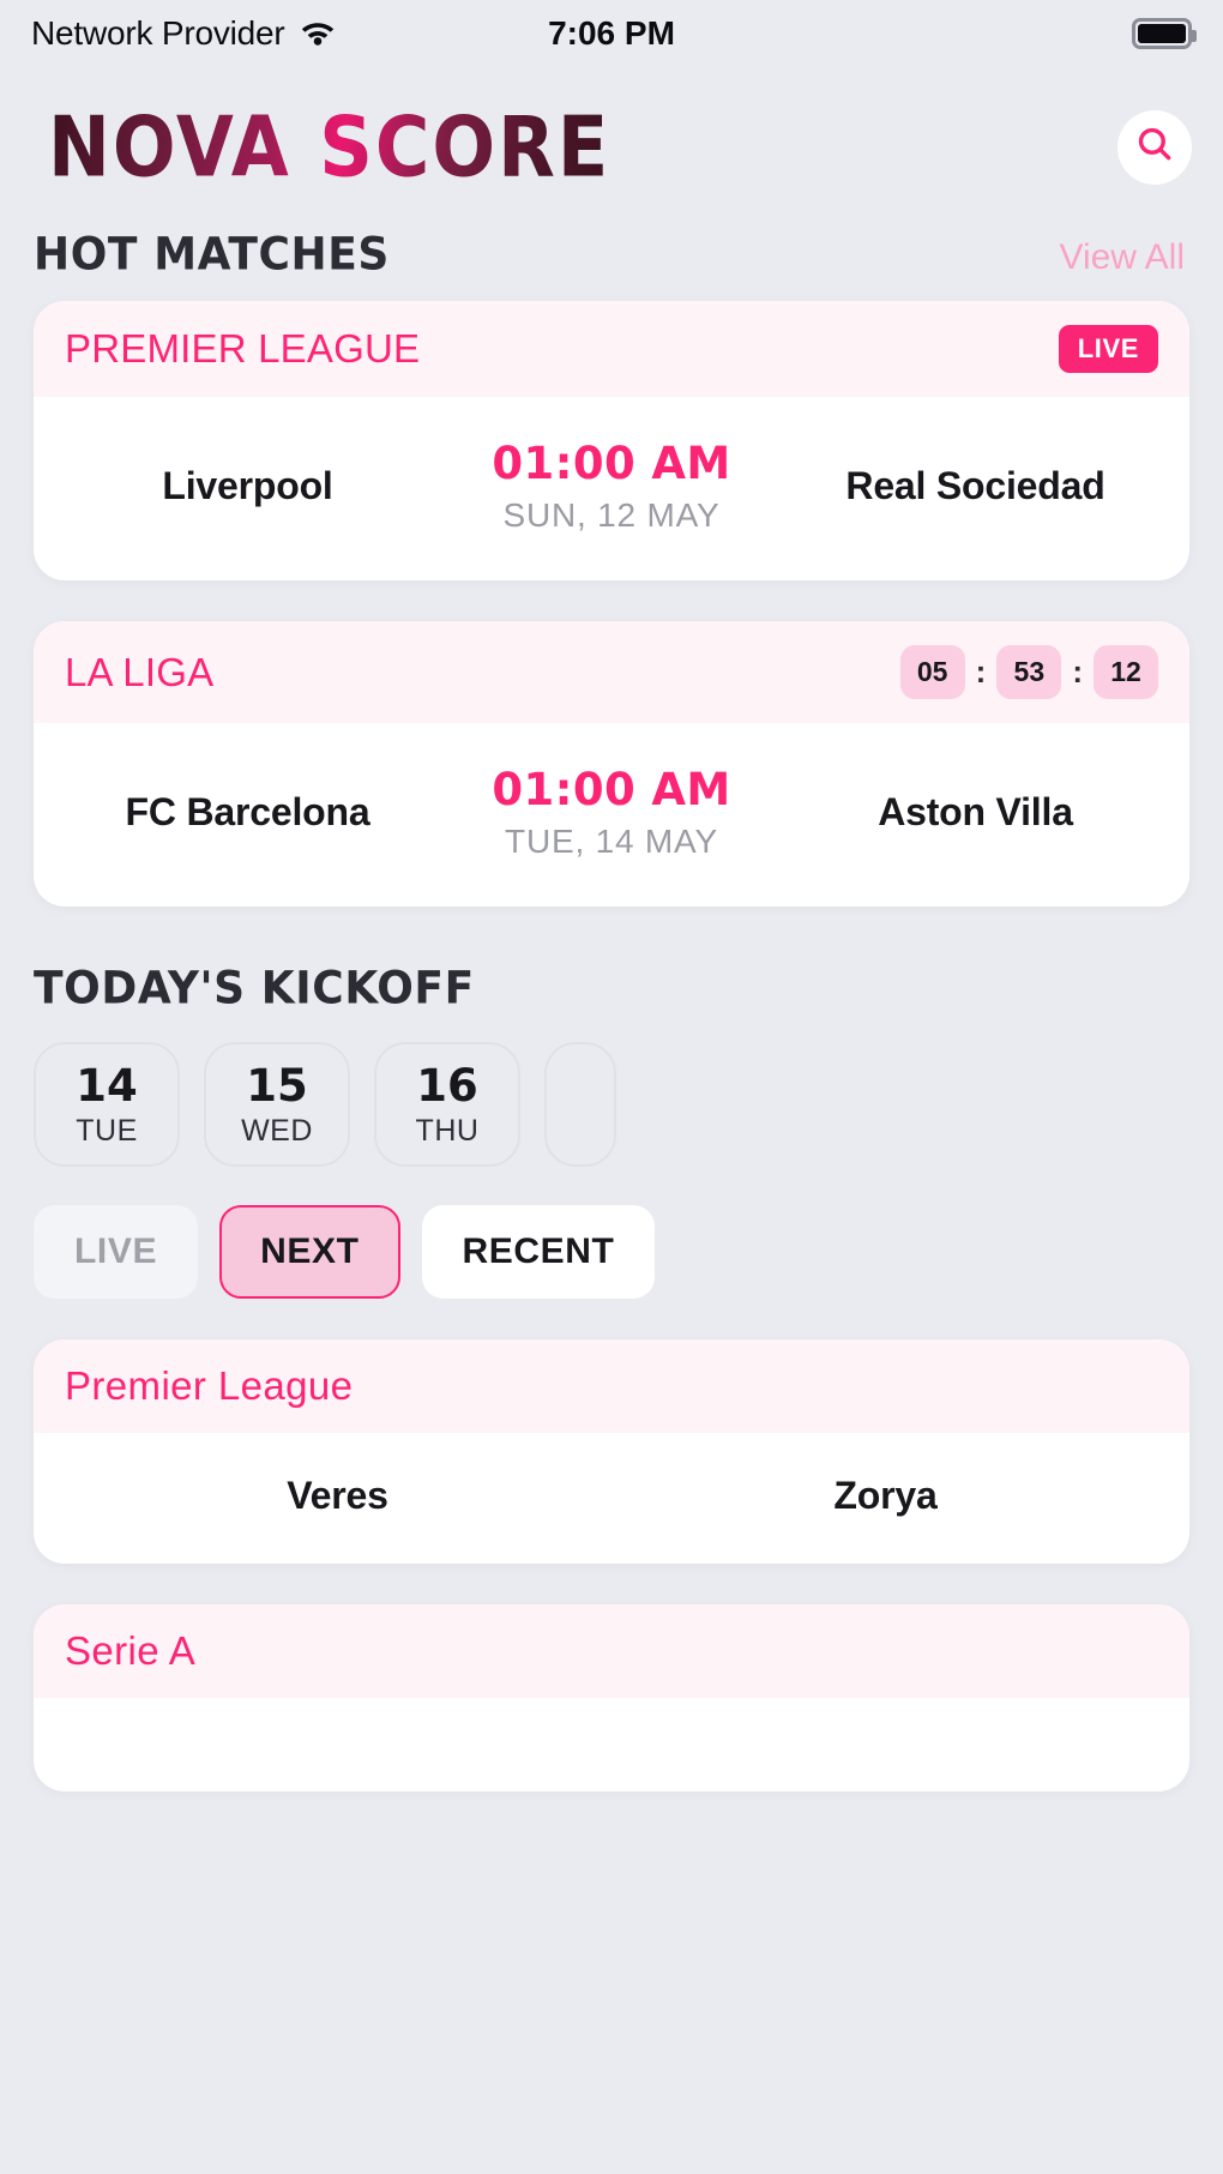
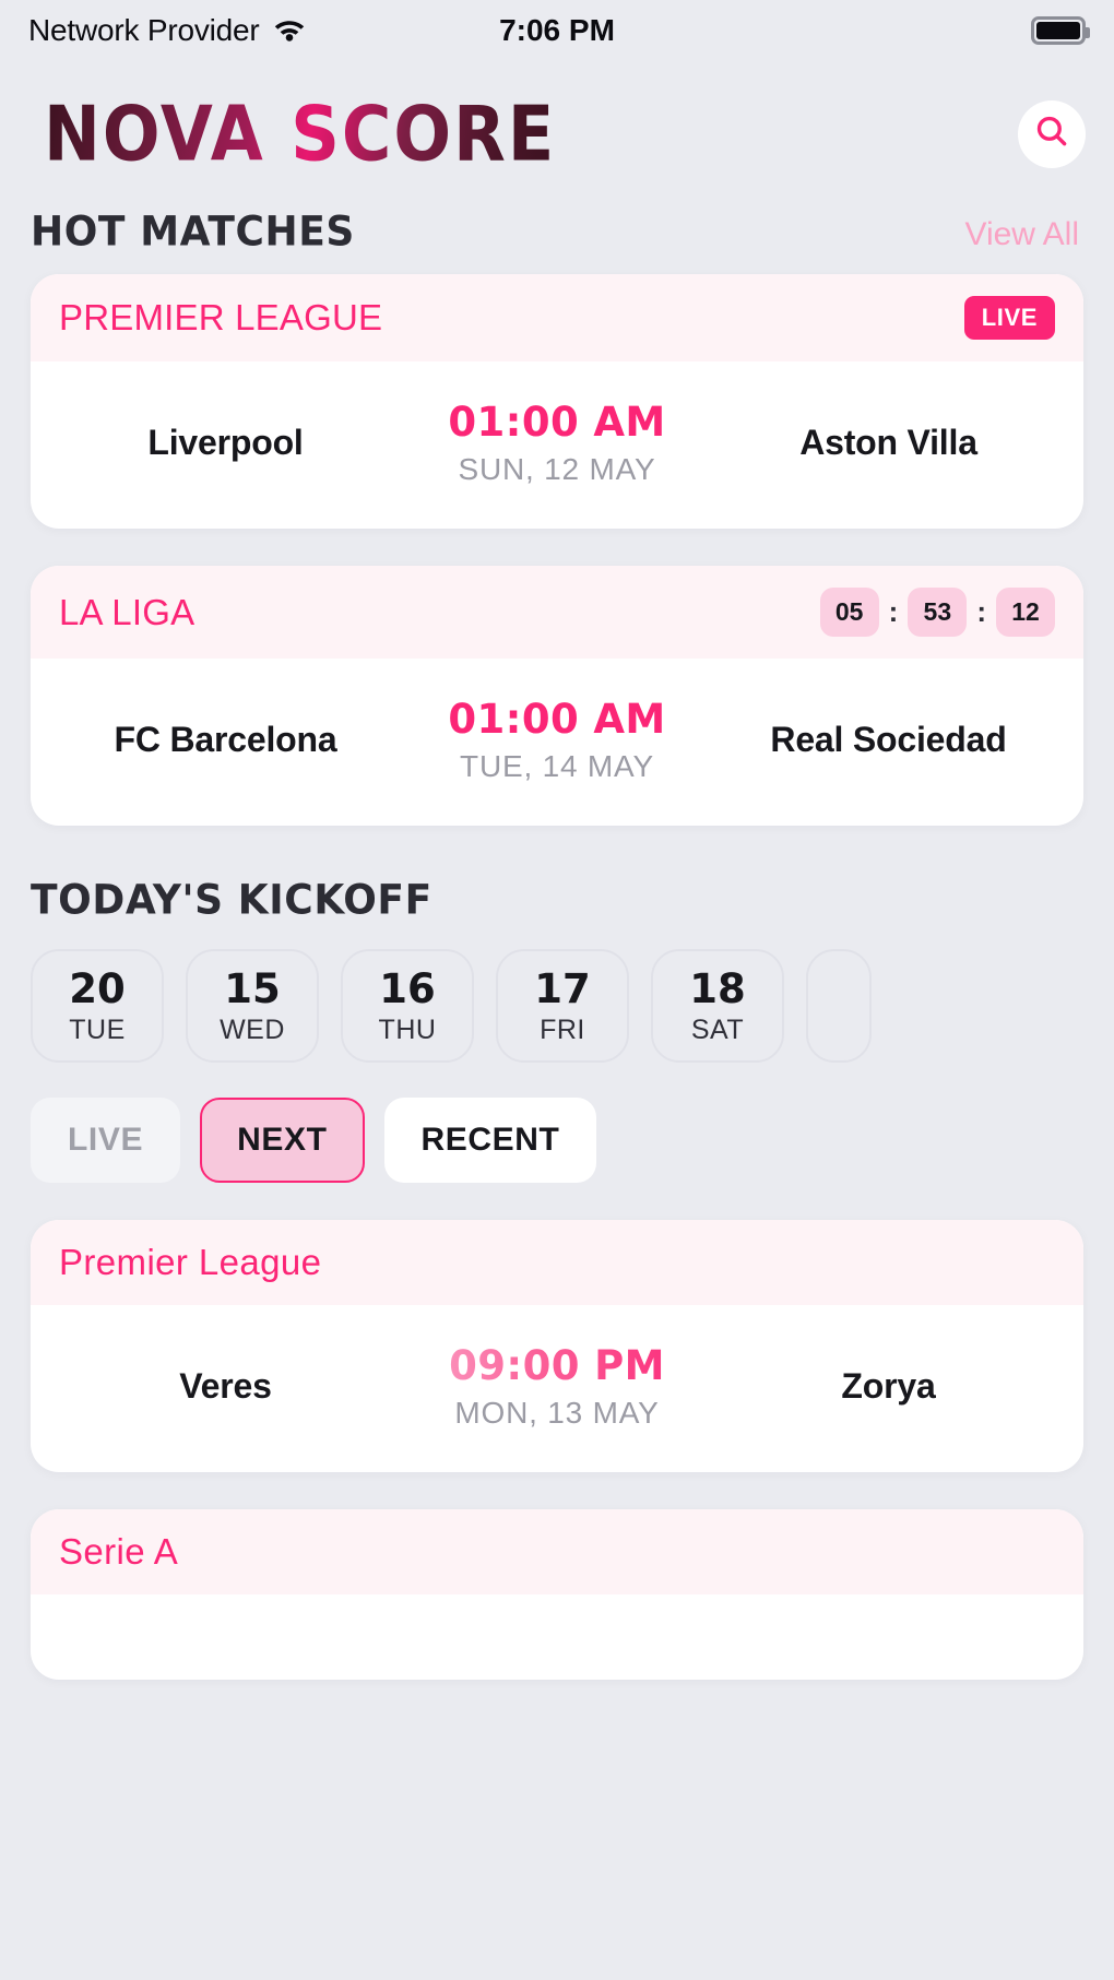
  Network Provider
  7:06 PM
  NOVA SCORE
  HOT MATCHES
  View All
  PREMIER LEAGUE
  LIVE
  Liverpool
  01:00 AM
  SUN, 12 MAY
- Real Sociedad
+ Aston Villa
  LA LIGA
  05
  :
  53
  :
  12
  FC Barcelona
  01:00 AM
  TUE, 14 MAY
- Aston Villa
+ Real Sociedad
  TODAY'S KICKOFF
- 14
+ 20
  TUE
  15
  WED
  16
  THU
+ 17
+ FRI
+ 18
+ SAT
  LIVE
  NEXT
  RECENT
  Premier League
  Veres
+ 09:00 PM
+ MON, 13 MAY
  Zorya
  Serie A
